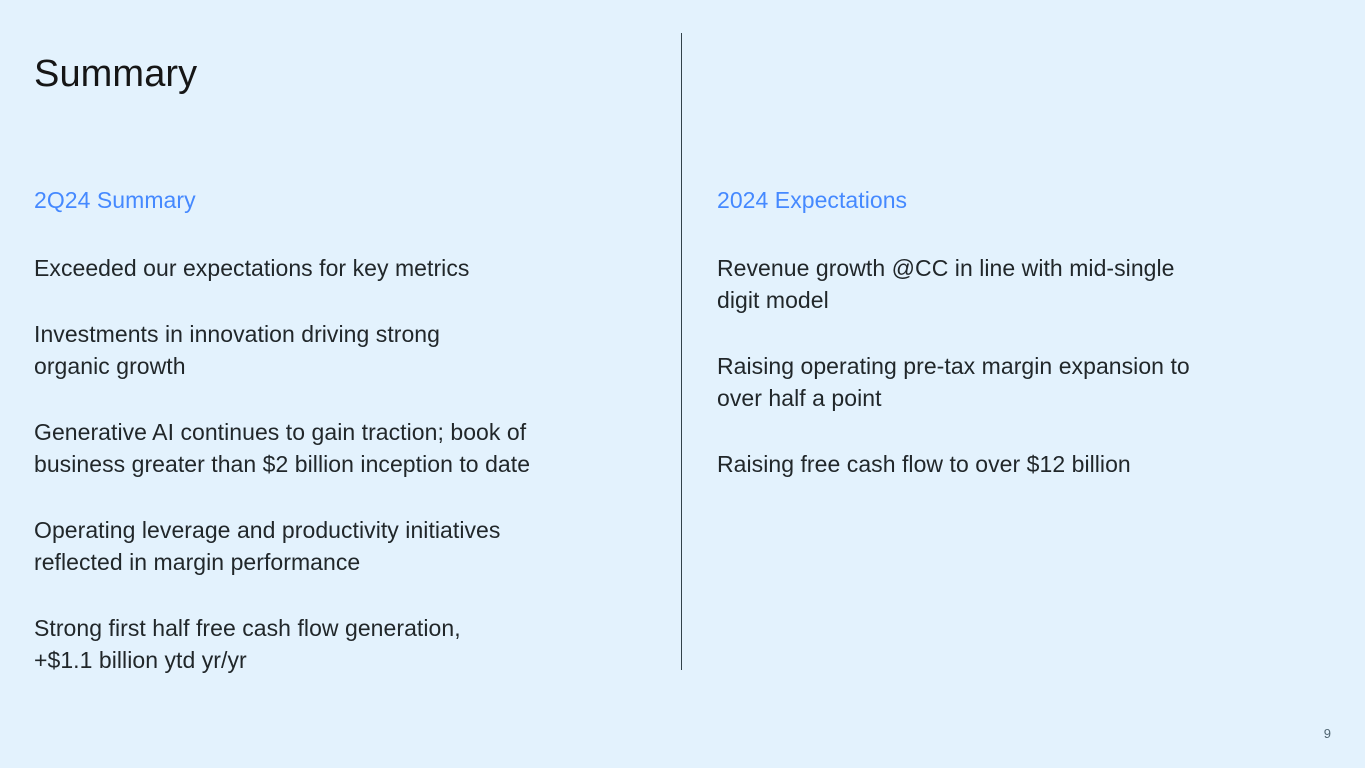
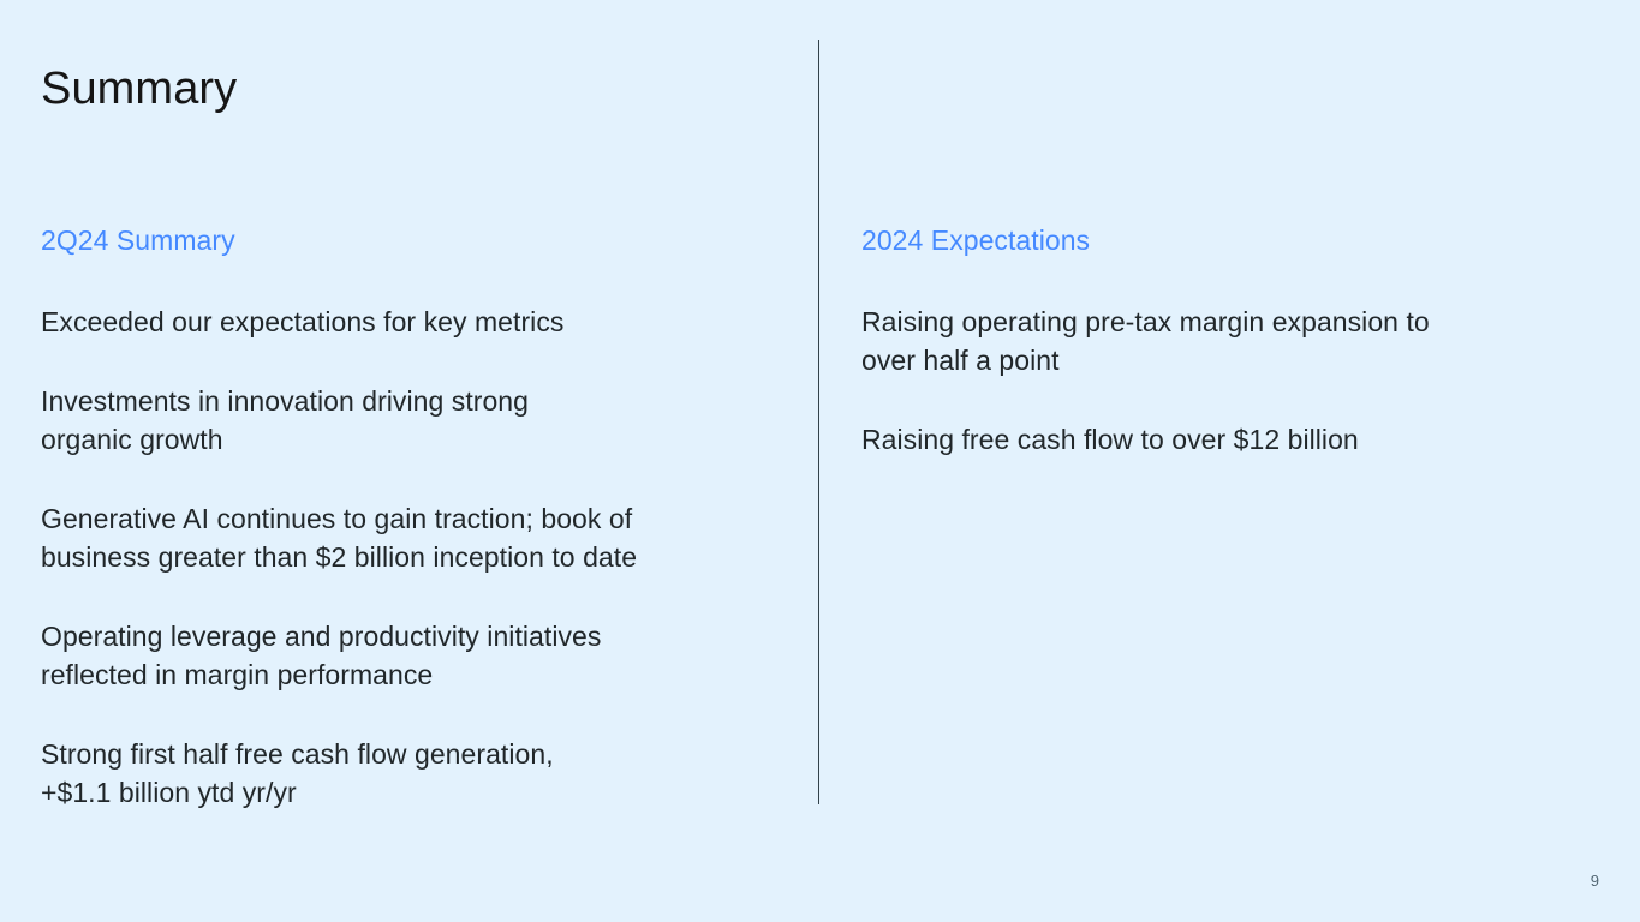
  Summary
  2Q24 Summary
  Exceeded our expectations for key metrics
  Investments in innovation driving strong
  organic growth
  Generative AI continues to gain traction; book of
  business greater than $2 billion inception to date
  Operating leverage and productivity initiatives
  reflected in margin performance
  Strong first half free cash flow generation,
  +$1.1 billion ytd yr/yr
  2024 Expectations
- Revenue growth @CC in line with mid-single
- digit model
  Raising operating pre-tax margin expansion to
  over half a point
  Raising free cash flow to over $12 billion
  9
